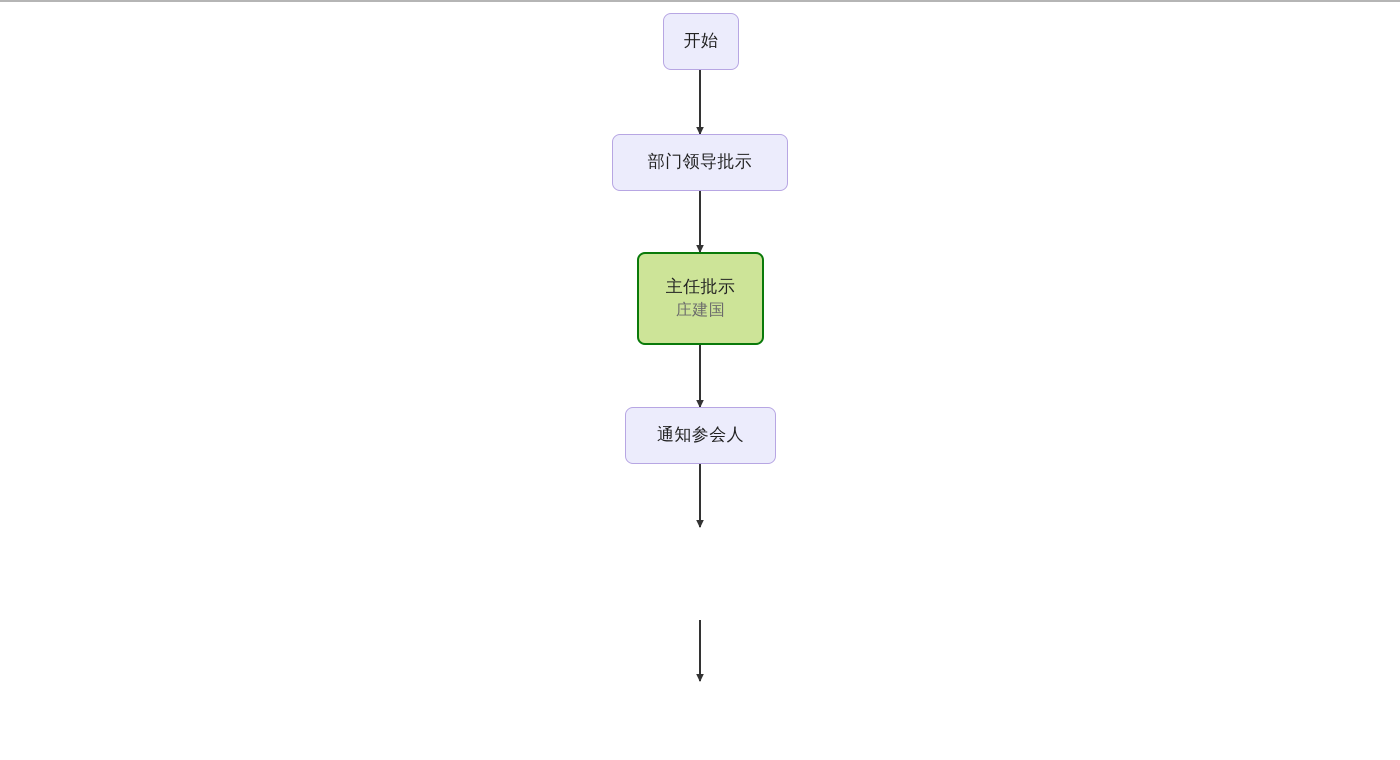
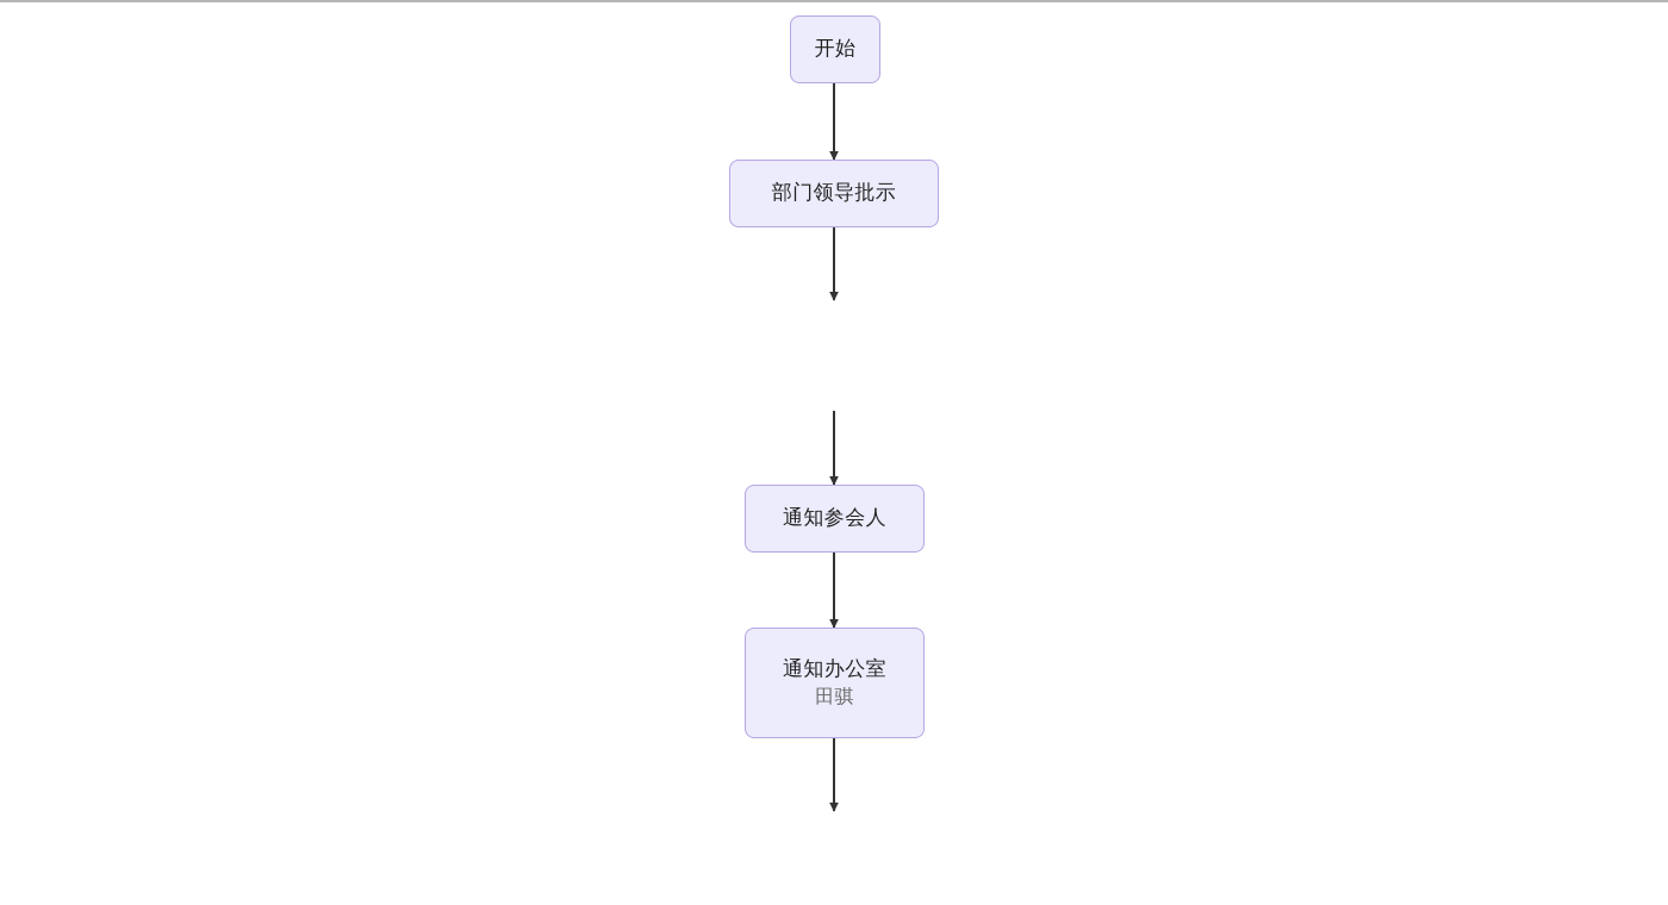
  开始
  部门领导批示
- 主任批示
- 庄建国
  通知参会人
+ 通知办公室
+ 田骐
